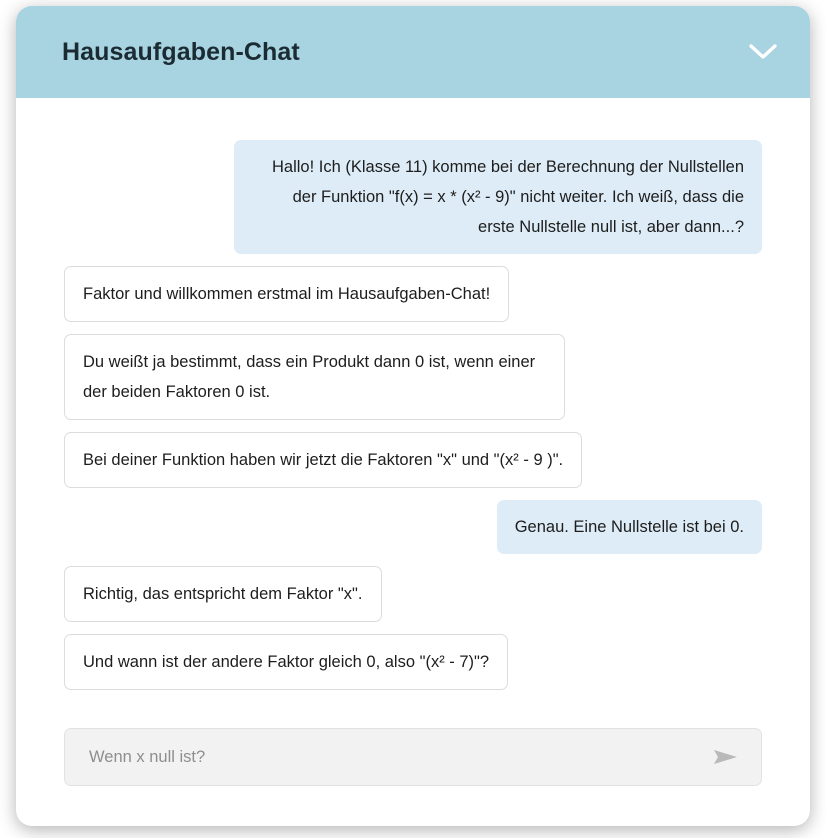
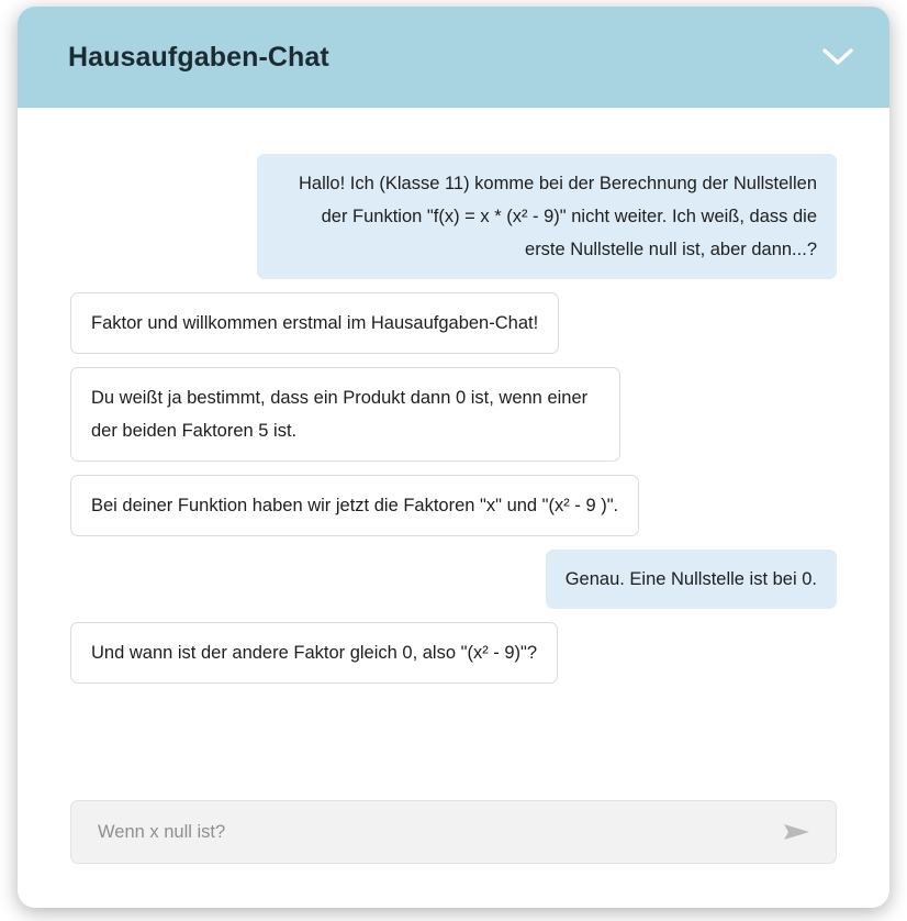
  Hausaufgaben-Chat
  Hallo! Ich (Klasse 11) komme bei der Berechnung der Nullstellen der Funktion "f(x) = x * (x² - 9)" nicht weiter. Ich weiß, dass die erste Nullstelle null ist, aber dann...?
  Faktor und willkommen erstmal im Hausaufgaben-Chat!
- Du weißt ja bestimmt, dass ein Produkt dann 0 ist, wenn einer der beiden Faktoren 0 ist.
+ Du weißt ja bestimmt, dass ein Produkt dann 0 ist, wenn einer der beiden Faktoren 5 ist.
  Bei deiner Funktion haben wir jetzt die Faktoren "x" und "(x² - 9 )".
  Genau. Eine Nullstelle ist bei 0.
- Richtig, das entspricht dem Faktor "x".
- Und wann ist der andere Faktor gleich 0, also "(x² - 7)"?
+ Und wann ist der andere Faktor gleich 0, also "(x² - 9)"?
  Wenn x null ist?
